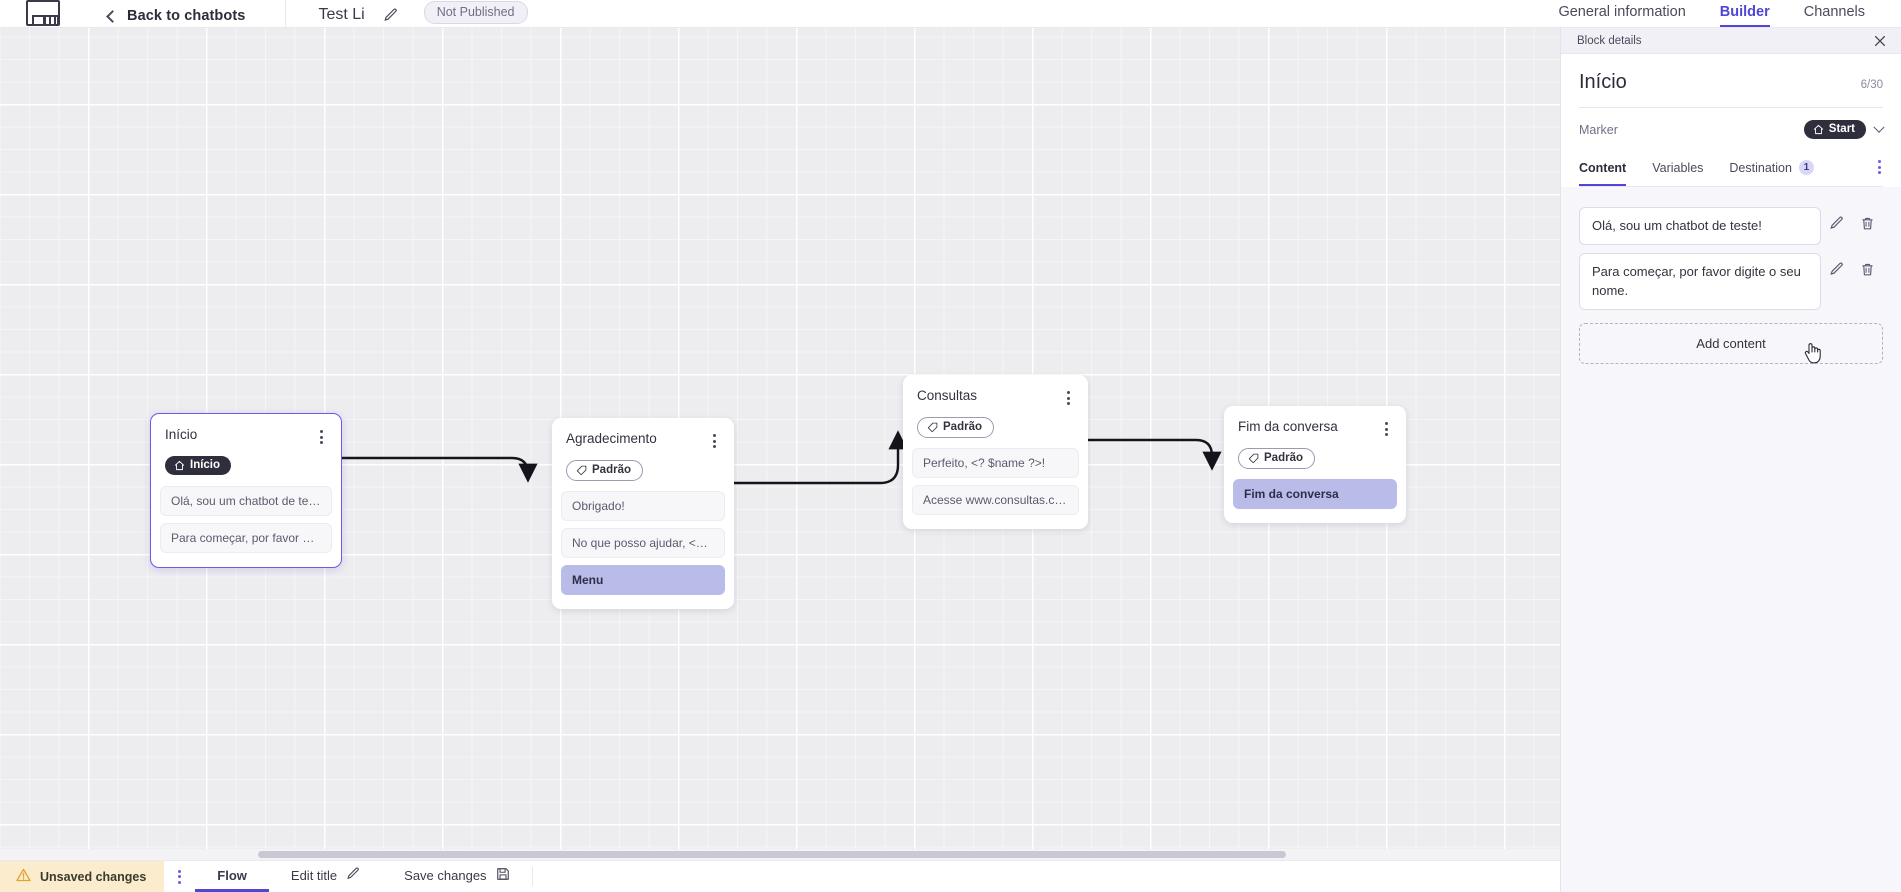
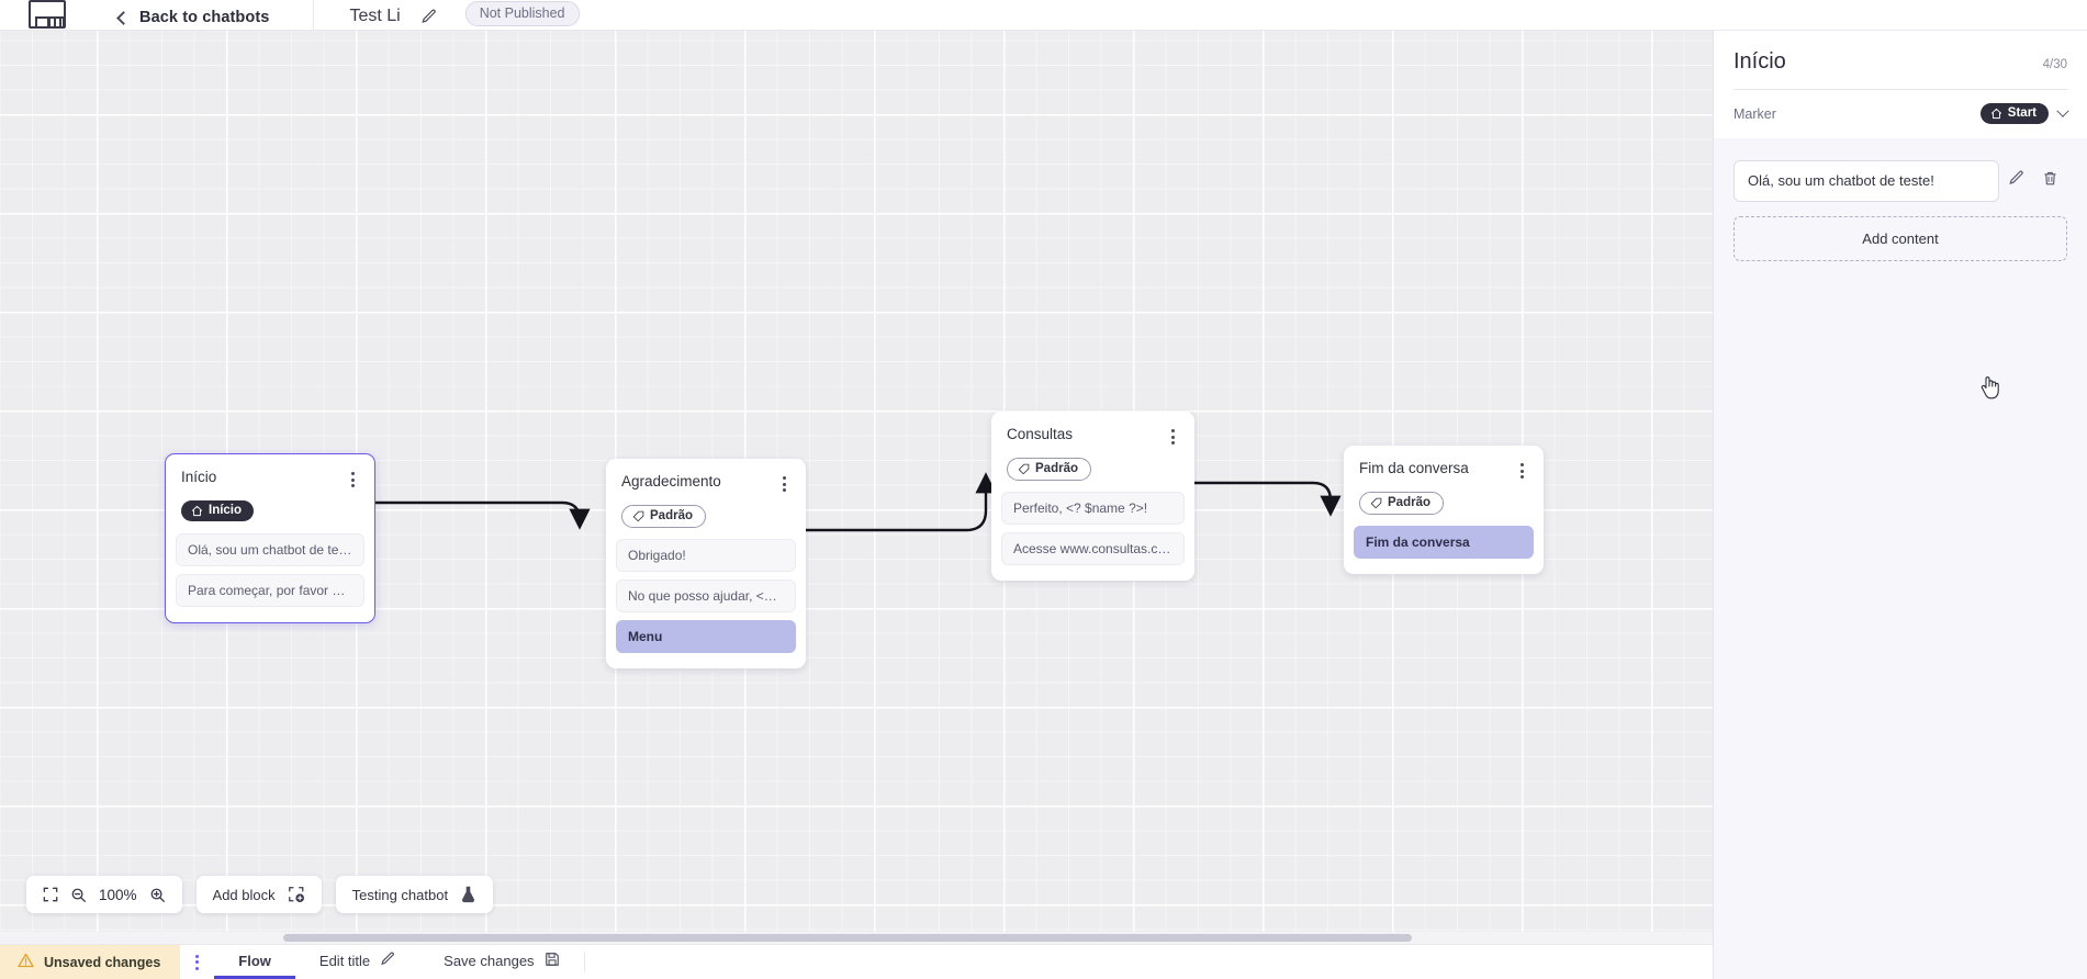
  Back to chatbots
  Test Li
  Not Published
- General information
- Builder
- Channels
  Início
  Início
  Olá, sou um chatbot de teste!
  Para começar, por favor digite
  Agradecimento
  Padrão
  Obrigado!
  No que posso ajudar, <? $na
  Menu
  Consultas
  Padrão
  Perfeito, <? $name ?>!
  Acesse www.consultas.com p
  Fim da conversa
  Padrão
  Fim da conversa
+ 100%
+ Add block
+ Testing chatbot
  Unsaved changes
  Flow
  Edit title
  Save changes
- Block details
  Início
- 6/30
+ 4/30
  Marker
  Start
- Content
- Variables
- Destination
- 1
  Olá, sou um chatbot de teste!
- Para começar, por favor digite o seu nome.
  Add content
